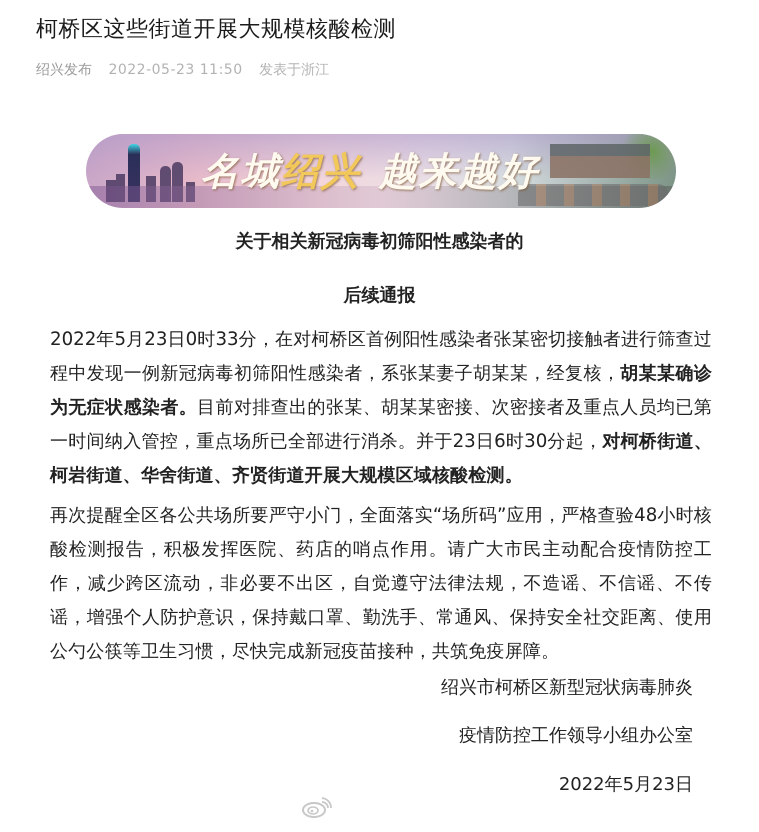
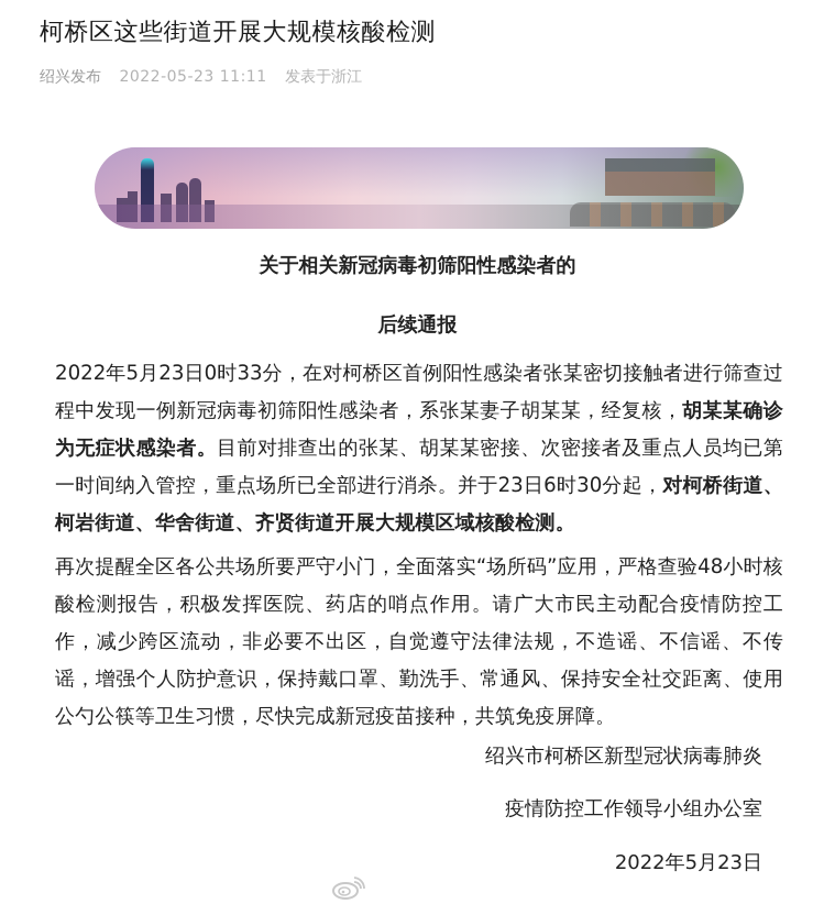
  柯桥区这些街道开展大规模核酸检测
- 绍兴发布 2022-05-23 11:50 发表于浙江
+ 绍兴发布 2022-05-23 11:11 发表于浙江
- 名城绍兴 越来越好
  关于相关新冠病毒初筛阳性感染者的
  后续通报
  2022年5月23日0时33分，在对柯桥区首例阳性感染者张某密切接触者进行筛查过程中发现一例新冠病毒初筛阳性感染者，系张某妻子胡某某，经复核，胡某某确诊为无症状感染者。目前对排查出的张某、胡某某密接、次密接者及重点人员均已第一时间纳入管控，重点场所已全部进行消杀。并于23日6时30分起，对柯桥街道、柯岩街道、华舍街道、齐贤街道开展大规模区域核酸检测。
  再次提醒全区各公共场所要严守小门，全面落实“场所码”应用，严格查验48小时核酸检测报告，积极发挥医院、药店的哨点作用。请广大市民主动配合疫情防控工作，减少跨区流动，非必要不出区，自觉遵守法律法规，不造谣、不信谣、不传谣，增强个人防护意识，保持戴口罩、勤洗手、常通风、保持安全社交距离、使用公勺公筷等卫生习惯，尽快完成新冠疫苗接种，共筑免疫屏障。
  绍兴市柯桥区新型冠状病毒肺炎
  疫情防控工作领导小组办公室
  2022年5月23日
